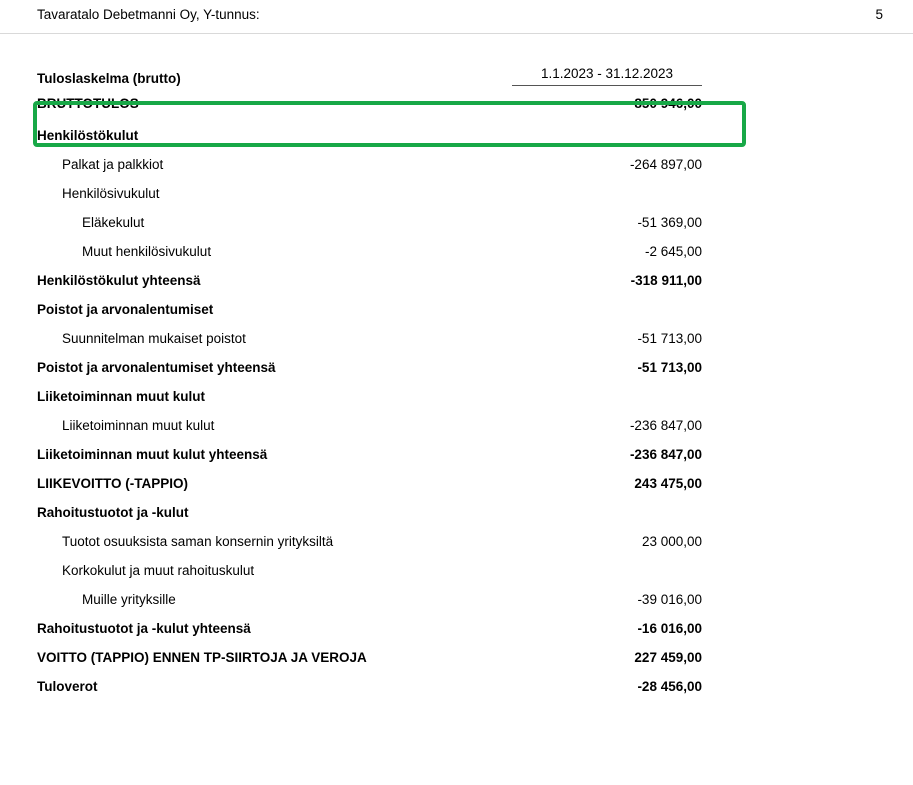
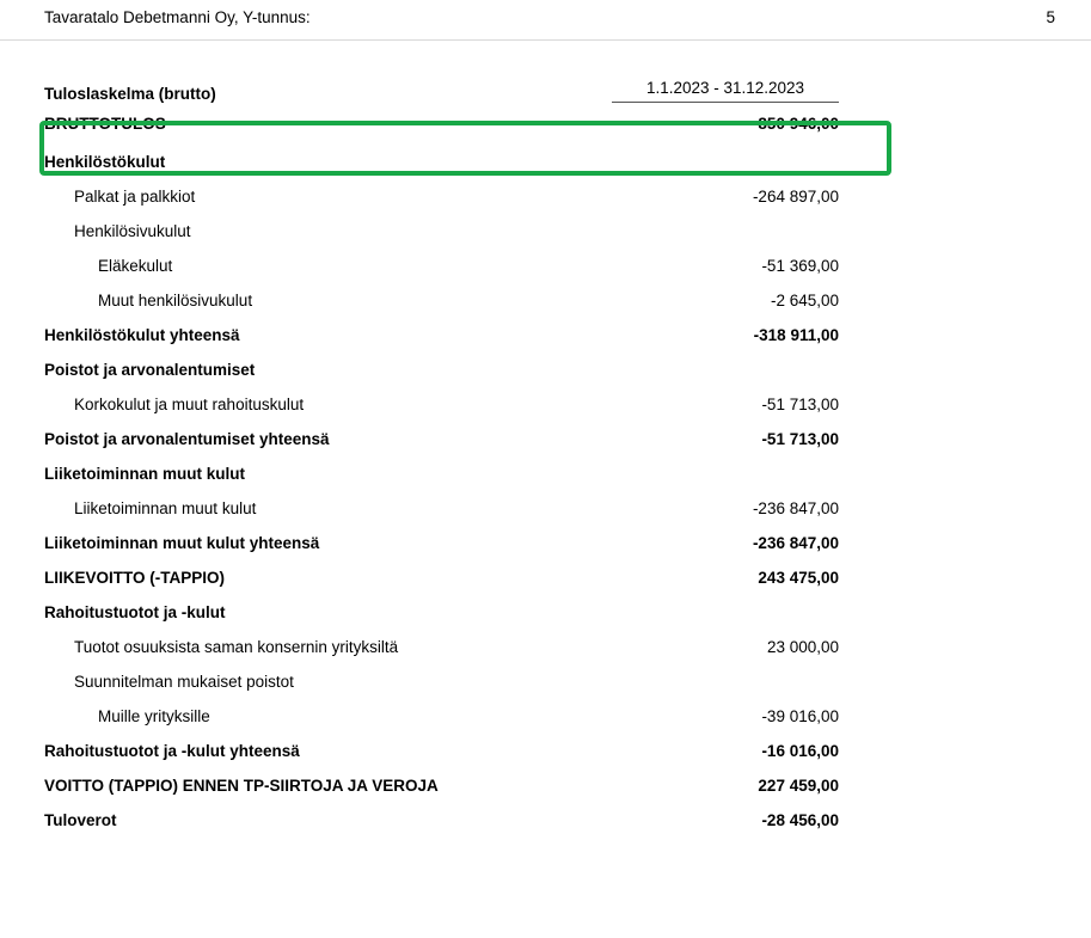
  Tavaratalo Debetmanni Oy, Y-tunnus:
  5
  Tuloslaskelma (brutto)
  1.1.2023 - 31.12.2023
  BRUTTOTULOS
  850 946,00
  Henkilöstökulut
  Palkat ja palkkiot
  -264 897,00
  Henkilösivukulut
  Eläkekulut
  -51 369,00
  Muut henkilösivukulut
  -2 645,00
  Henkilöstökulut yhteensä
  -318 911,00
  Poistot ja arvonalentumiset
- Suunnitelman mukaiset poistot
+ Korkokulut ja muut rahoituskulut
  -51 713,00
  Poistot ja arvonalentumiset yhteensä
  -51 713,00
  Liiketoiminnan muut kulut
  Liiketoiminnan muut kulut
  -236 847,00
  Liiketoiminnan muut kulut yhteensä
  -236 847,00
  LIIKEVOITTO (-TAPPIO)
  243 475,00
  Rahoitustuotot ja -kulut
  Tuotot osuuksista saman konsernin yrityksiltä
  23 000,00
- Korkokulut ja muut rahoituskulut
+ Suunnitelman mukaiset poistot
  Muille yrityksille
  -39 016,00
  Rahoitustuotot ja -kulut yhteensä
  -16 016,00
  VOITTO (TAPPIO) ENNEN TP-SIIRTOJA JA VEROJA
  227 459,00
  Tuloverot
  -28 456,00
